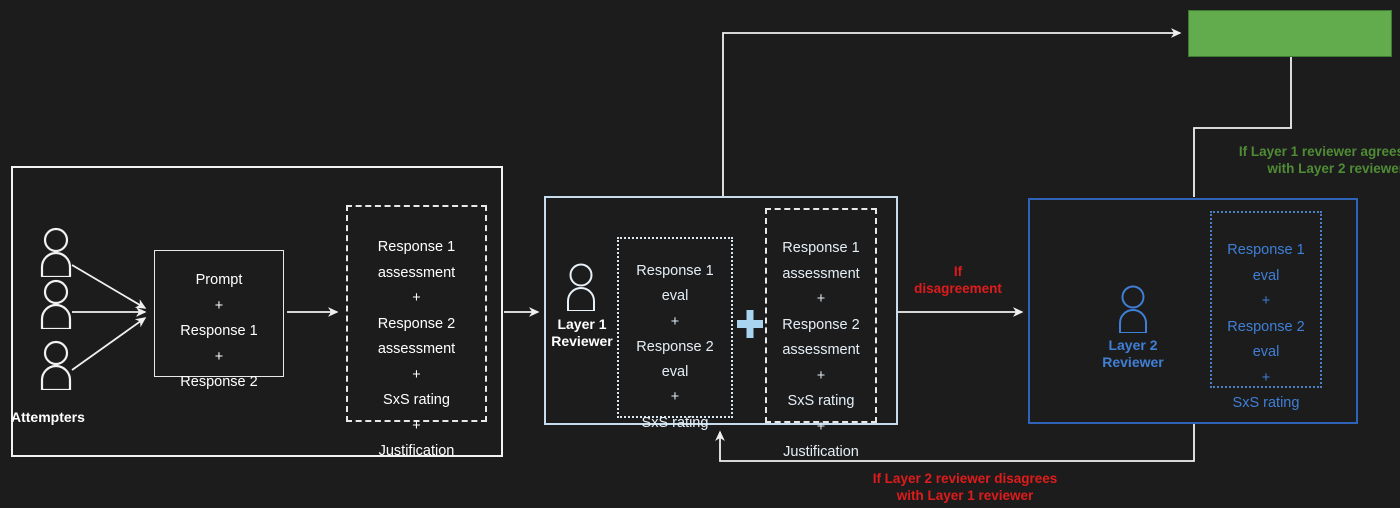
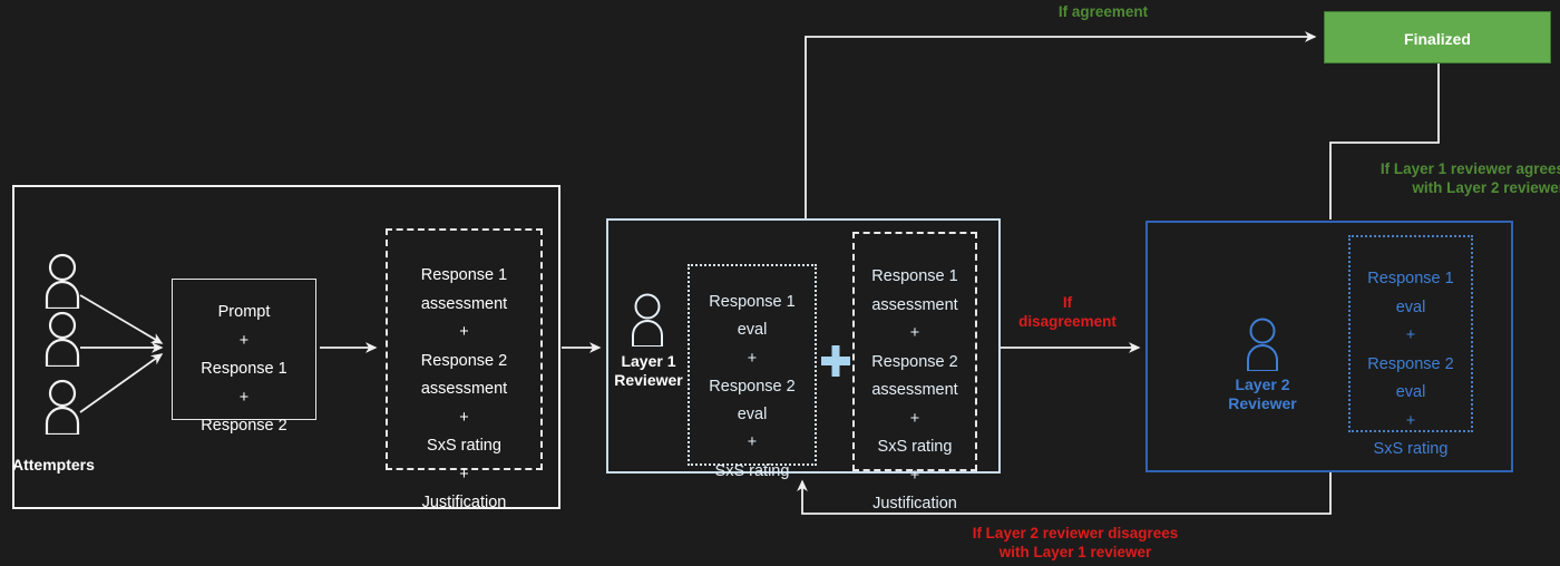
  Attempters
  Prompt
  +
  Response 1
  +
  Response 2
  Response 1
  assessment
  +
  Response 2
  assessment
  +
  SxS rating
  +
  Justification
  Layer 1
  Reviewer
  Response 1
  eval
  +
  Response 2
  eval
  +
  SxS rating
  Response 1
  assessment
  +
  Response 2
  assessment
  +
  SxS rating
  +
  Justification
  Layer 2
  Reviewer
  Response 1
  eval
  +
  Response 2
  eval
  +
  SxS rating
+ Finalized
+ If agreement
  If Layer 1 reviewer agree
  with Layer 2 reviewe
  If
  disagreement
  If Layer 2 reviewer disagrees
  with Layer 1 reviewer
